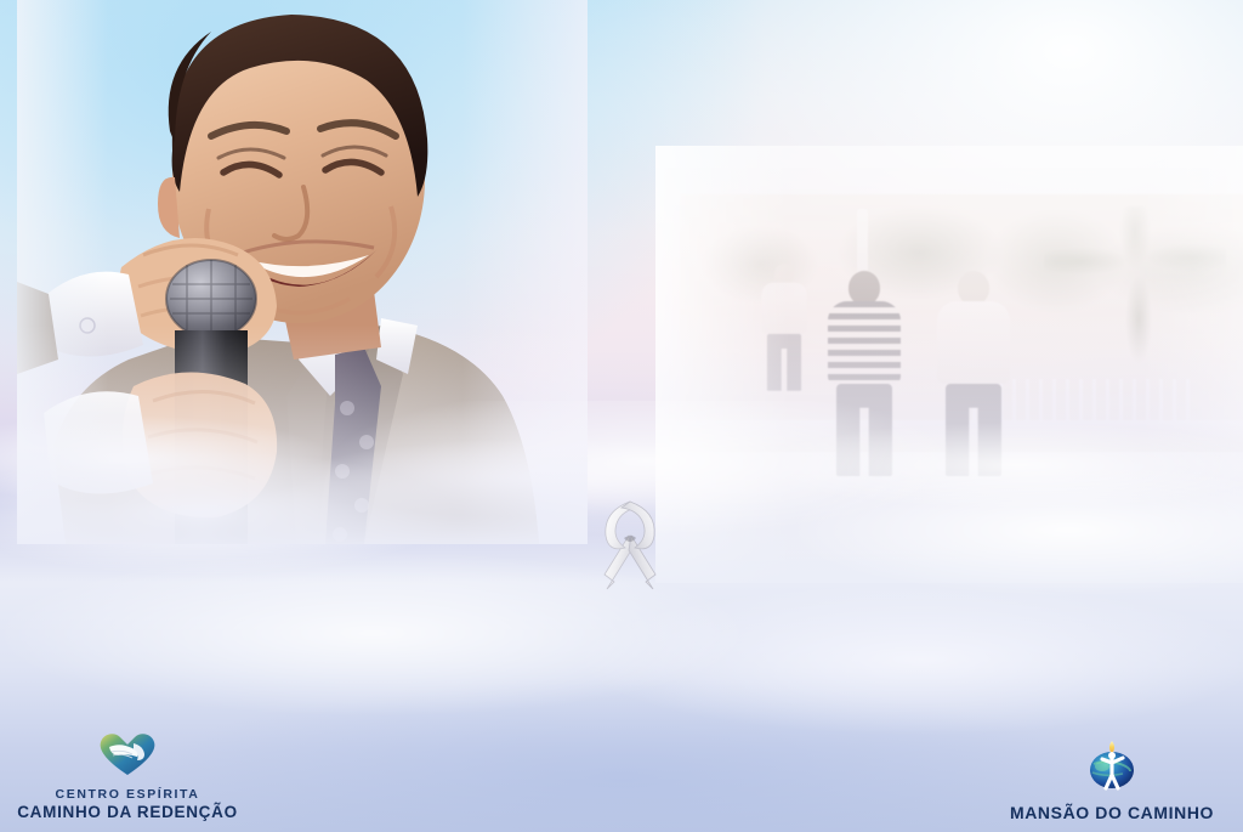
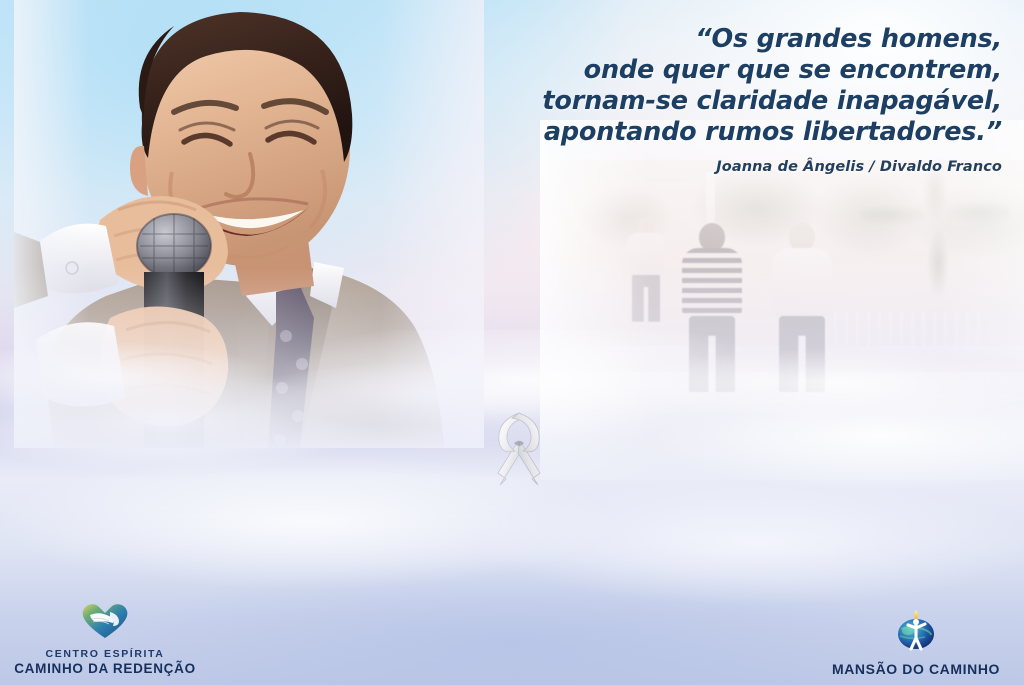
+ “Os grandes homens,
+ onde quer que se encontrem,
+ tornam-se claridade inapagável,
+ apontando rumos libertadores.”
+ Joanna de Ângelis / Divaldo Franco
  CENTRO ESPÍRITA
  CAMINHO DA REDENÇÃO
  MANSÃO DO CAMINHO
